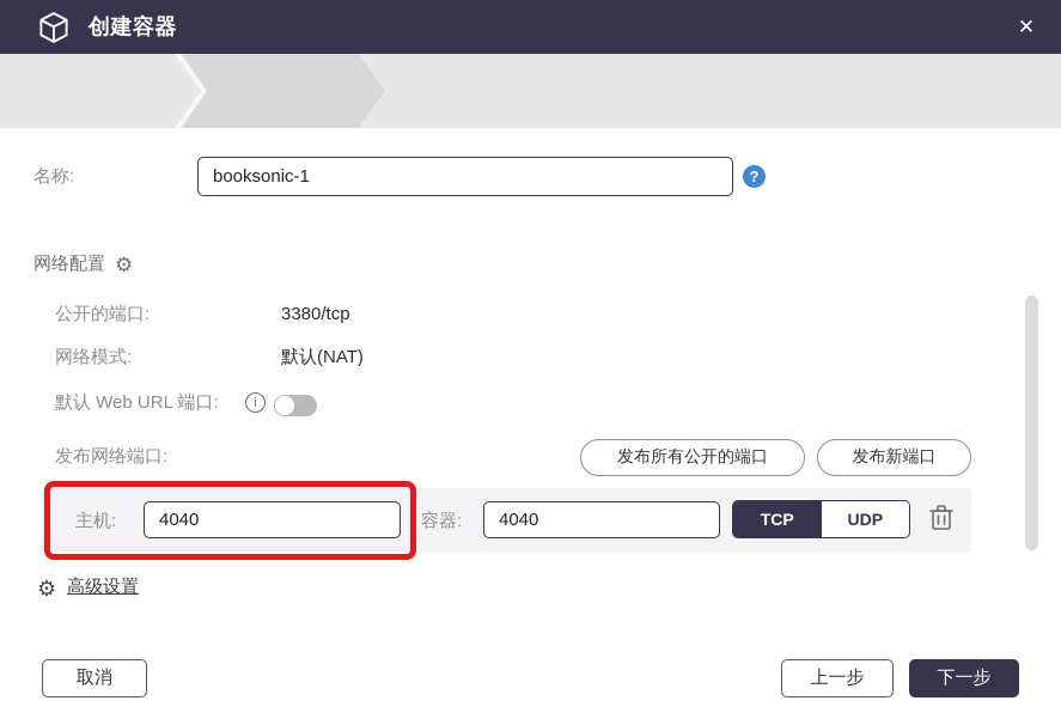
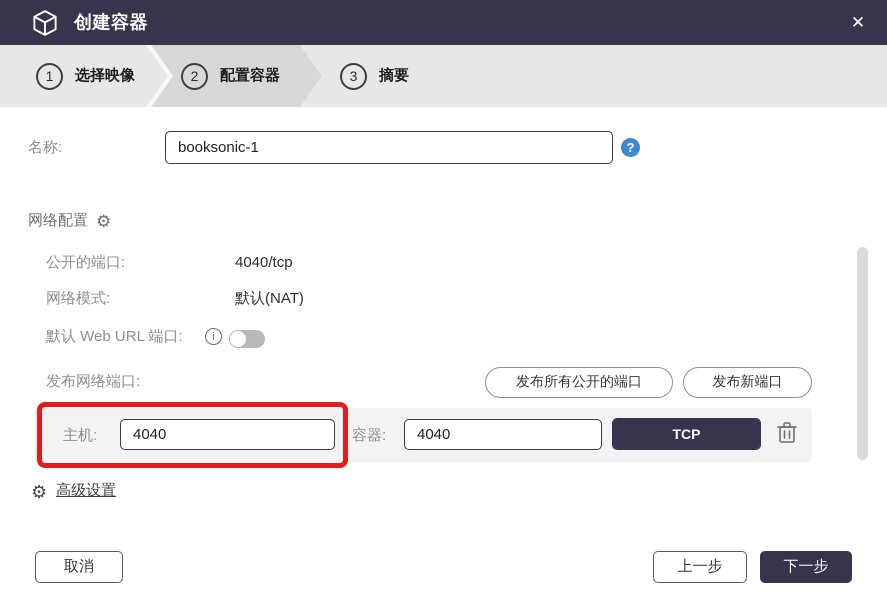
  创建容器
  ✕
+ 1
+ 选择映像
+ 2
+ 配置容器
+ 3
+ 摘要
  名称:
  booksonic-1
  ?
  网络配置
  ⚙
  公开的端口:
- 3380/tcp
+ 4040/tcp
  网络模式:
  默认(NAT)
  默认 Web URL 端口:
  i
  发布网络端口:
  发布所有公开的端口
  发布新端口
  主机:
  4040
  容器:
  4040
  TCP
- UDP
  ⚙
  高级设置
  取消
  上一步
  下一步
